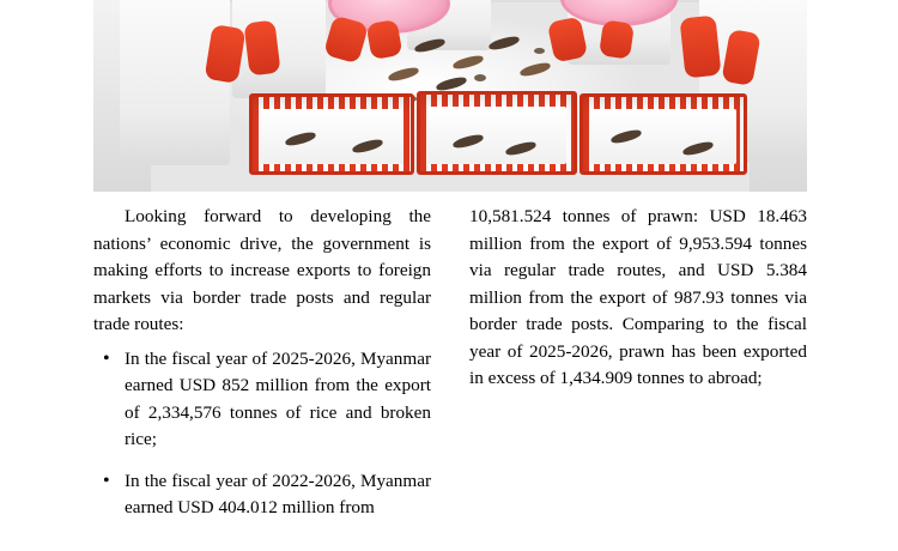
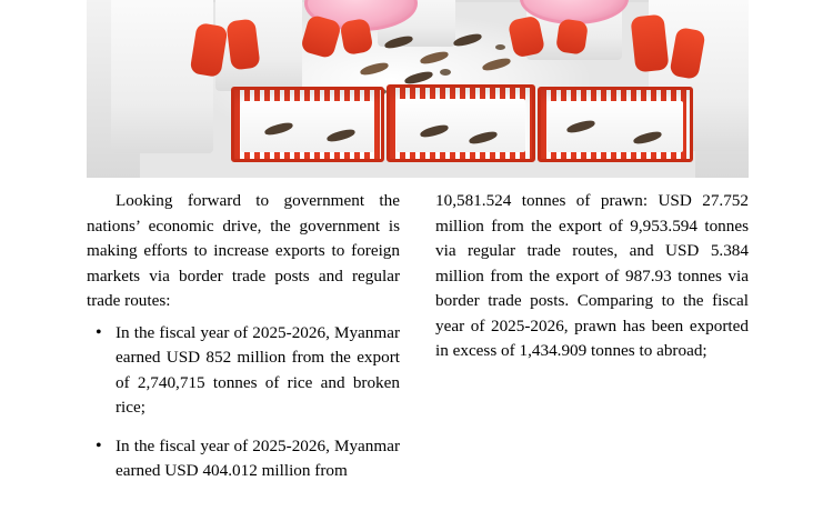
- Looking forward to developing the nations’ economic drive, the government is making efforts to increase exports to foreign markets via border trade posts and regular trade routes:
+ Looking forward to government the nations’ economic drive, the government is making efforts to increase exports to foreign markets via border trade posts and regular trade routes:
- In the fiscal year of 2025-2026, Myanmar earned USD 852 million from the export of 2,334,576 tonnes of rice and broken rice;
+ In the fiscal year of 2025-2026, Myanmar earned USD 852 million from the export of 2,740,715 tonnes of rice and broken rice;
- In the fiscal year of 2022-2026, Myanmar earned USD 404.012 million from
+ In the fiscal year of 2025-2026, Myanmar earned USD 404.012 million from
- 10,581.524 tonnes of prawn: USD 18.463 million from the export of 9,953.594 tonnes via regular trade routes, and USD 5.384 million from the export of 987.93 tonnes via border trade posts. Comparing to the fiscal year of 2025-2026, prawn has been exported in excess of 1,434.909 tonnes to abroad;
+ 10,581.524 tonnes of prawn: USD 27.752 million from the export of 9,953.594 tonnes via regular trade routes, and USD 5.384 million from the export of 987.93 tonnes via border trade posts. Comparing to the fiscal year of 2025-2026, prawn has been exported in excess of 1,434.909 tonnes to abroad;
